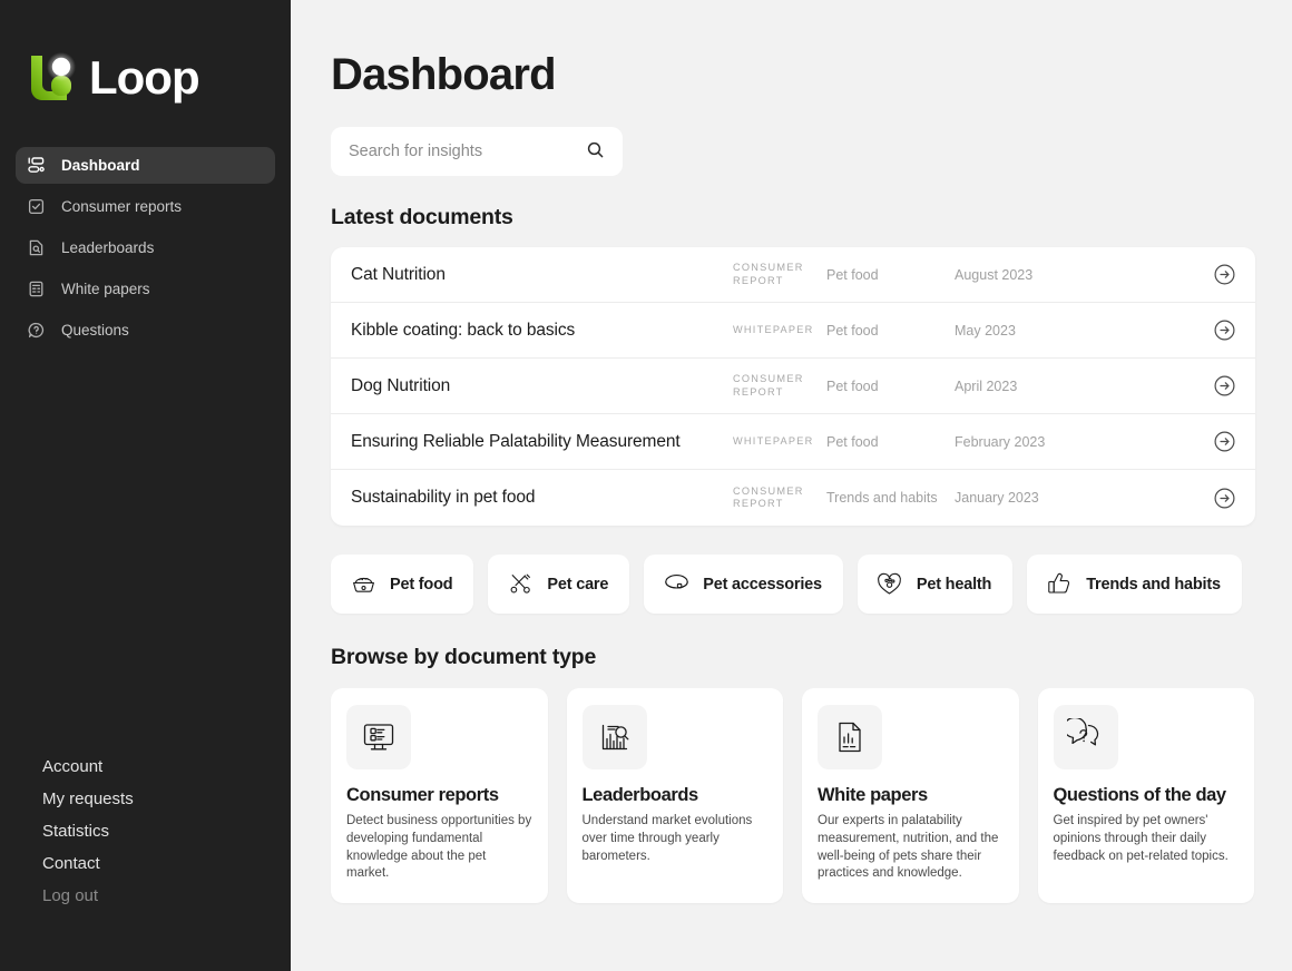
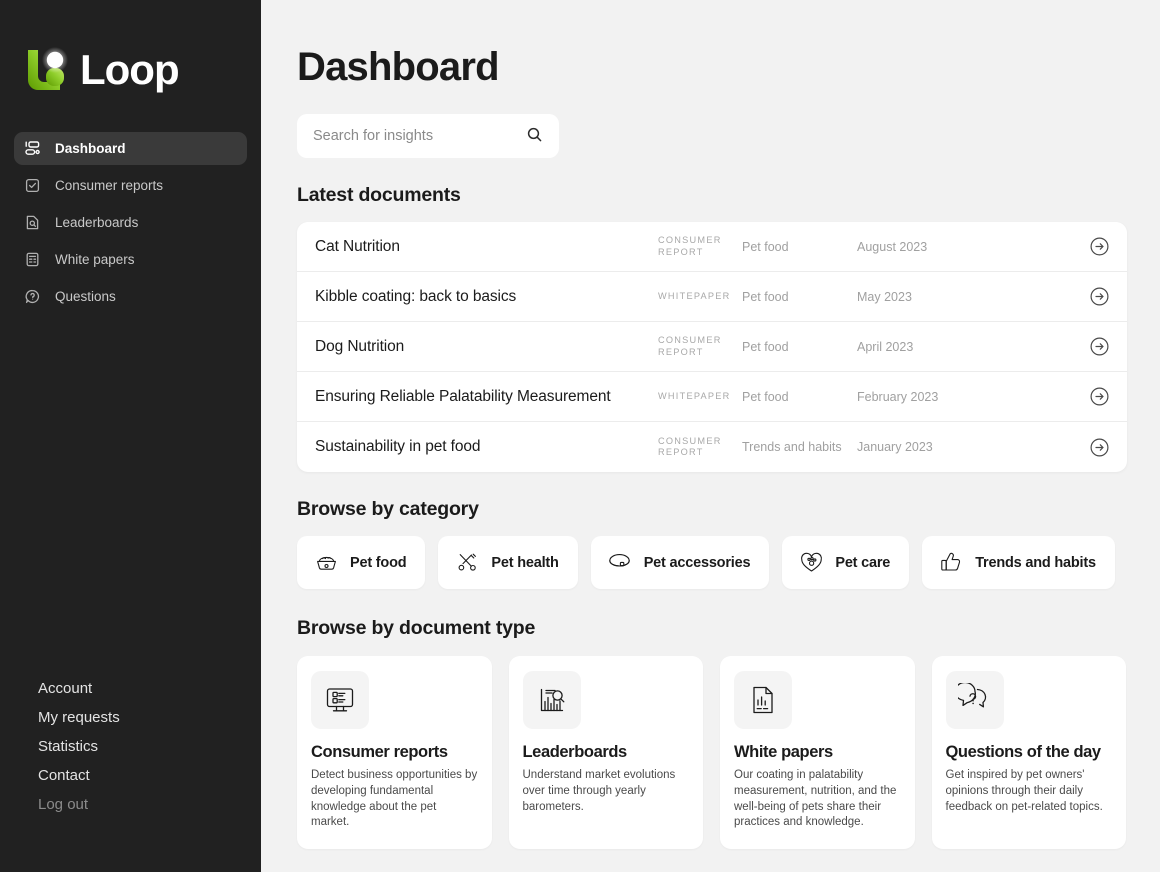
  Loop
  Dashboard
  Consumer reports
  Leaderboards
  White papers
  Questions
  Account
  My requests
  Statistics
  Contact
  Log out
  Dashboard
  Search for insights
  Latest documents
  Cat Nutrition
  CONSUMER REPORT
  Pet food
  August 2023
  Kibble coating: back to basics
  WHITEPAPER
  Pet food
  May 2023
  Dog Nutrition
  CONSUMER REPORT
  Pet food
  April 2023
  Ensuring Reliable Palatability Measurement
  WHITEPAPER
  Pet food
  February 2023
  Sustainability in pet food
  CONSUMER REPORT
  Trends and habits
  January 2023
+ Browse by category
  Pet food
- Pet care
+ Pet health
  Pet accessories
- Pet health
+ Pet care
  Trends and habits
  Browse by document type
  Consumer reports
  Detect business opportunities by developing fundamental knowledge about the pet market.
  Leaderboards
  Understand market evolutions over time through yearly barometers.
  White papers
- Our experts in palatability measurement, nutrition, and the well-being of pets share their practices and knowledge.
+ Our coating in palatability measurement, nutrition, and the well-being of pets share their practices and knowledge.
  Questions of the day
  Get inspired by pet owners' opinions through their daily feedback on pet-related topics.
